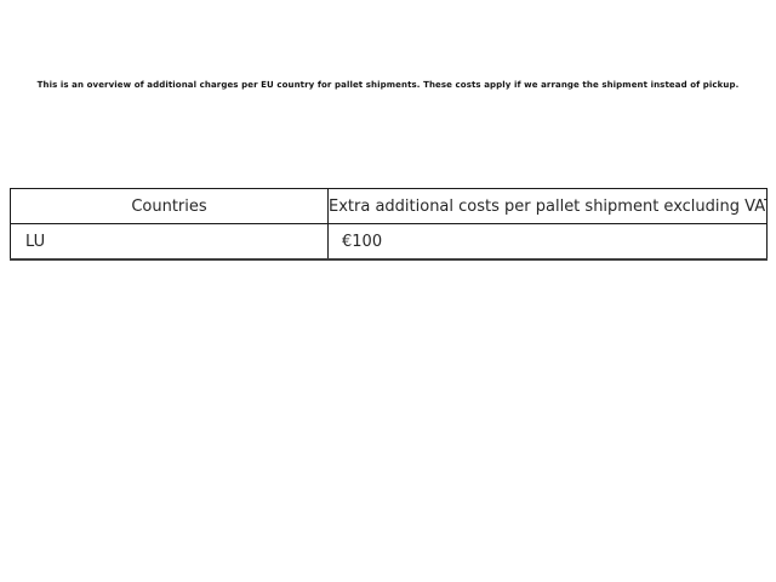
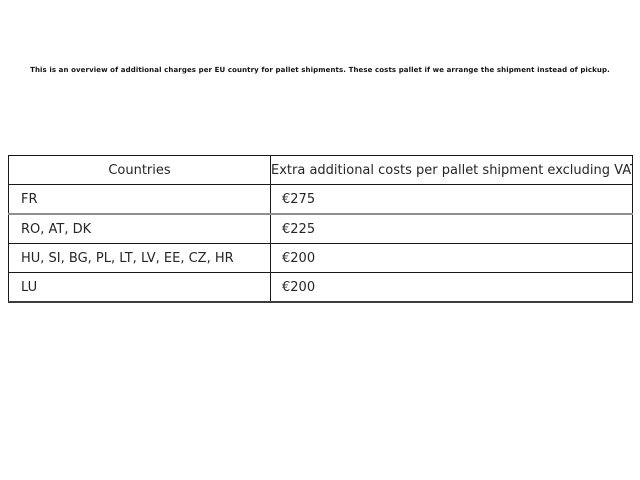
- This is an overview of additional charges per EU country for pallet shipments. These costs apply if we arrange the shipment instead of pickup.
+ This is an overview of additional charges per EU country for pallet shipments. These costs pallet if we arrange the shipment instead of pickup.
  Countries	Extra additional costs per pallet shipment excluding VA
+ FR	€275
+ RO, AT, DK	€225
+ HU, SI, BG, PL, LT, LV, EE, CZ, HR	€200
- LU	€100
+ LU	€200
